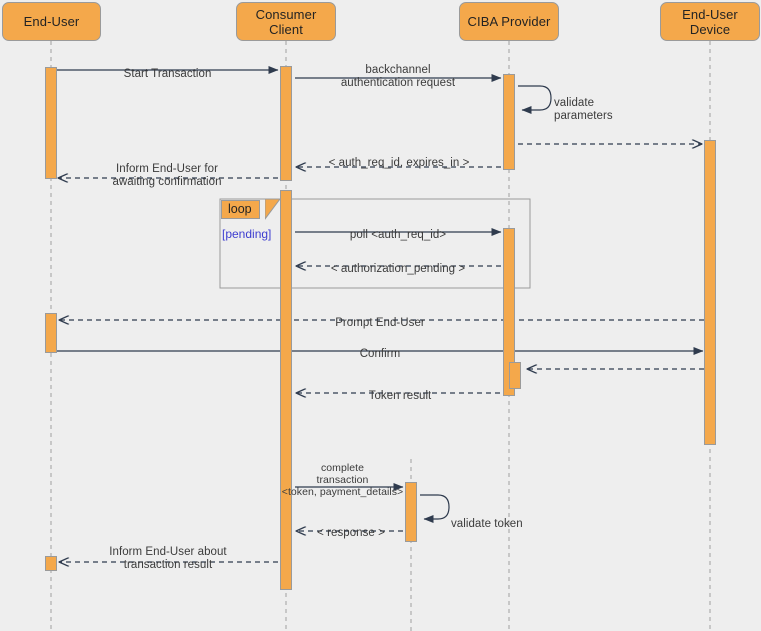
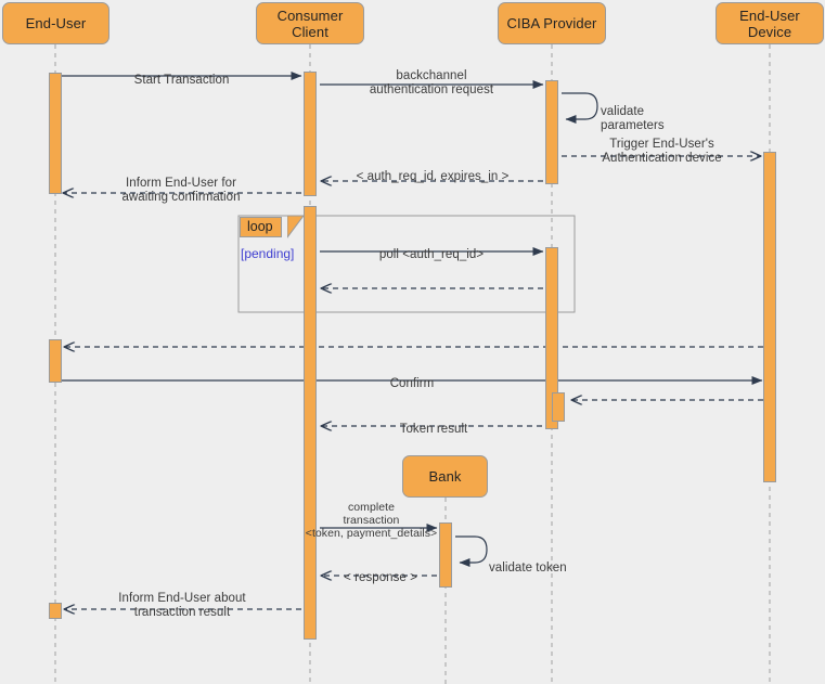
  End-User
  Consumer
  Client
  CIBA Provider
  End-User
  Device
+ Bank
  loop
  [pending]
  Start Transaction
  backchannel
  authentication request
  validate
  parameters
+ Trigger End-User's
+ Authentication device
  < auth_req_id, expires_in >
  Inform End-User for
  awaiting confirmation
  poll <auth_req_id>
- < authorization_pending >
- Prompt End-User
  Confirm
  Token result
  complete
  transaction
  <token, payment_details>
  validate token
  < response >
  Inform End-User about
  transaction result
